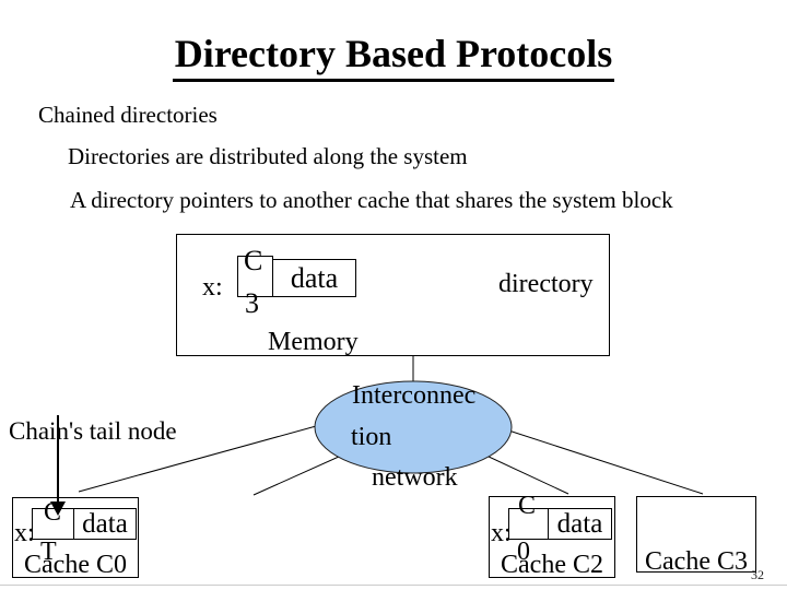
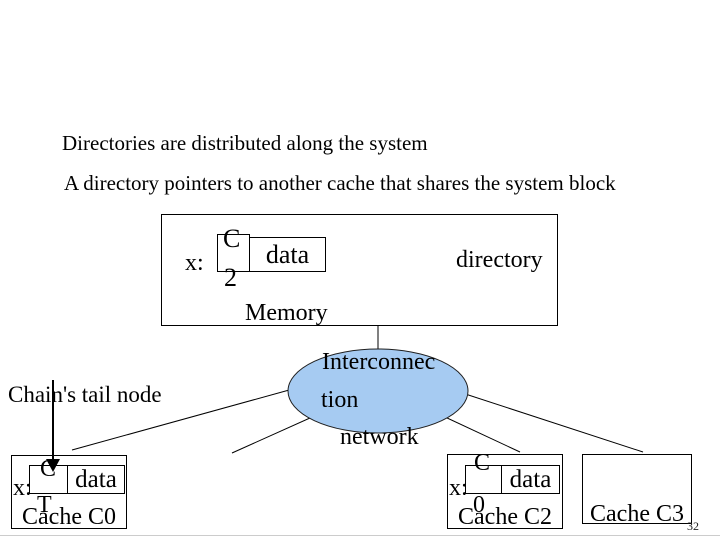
- Directory Based Protocols
- Chained directories
  Directories are distributed along the system
  A directory pointers to another cache that shares the system block
  x:
  data
  C
- 3
+ 2
  directory
  Memory
  Interconnec
  tion
  network
  Chain's tail node
  data
  C
  T
  Cache C0
  data
  C
  0
  Cache C2
  Cache C3
  32
